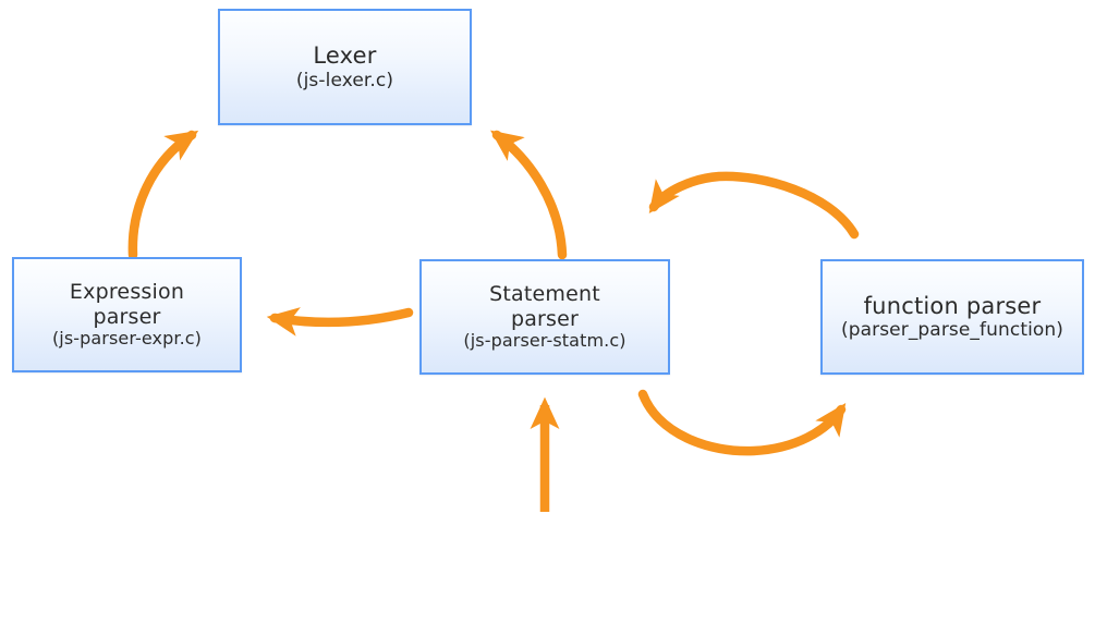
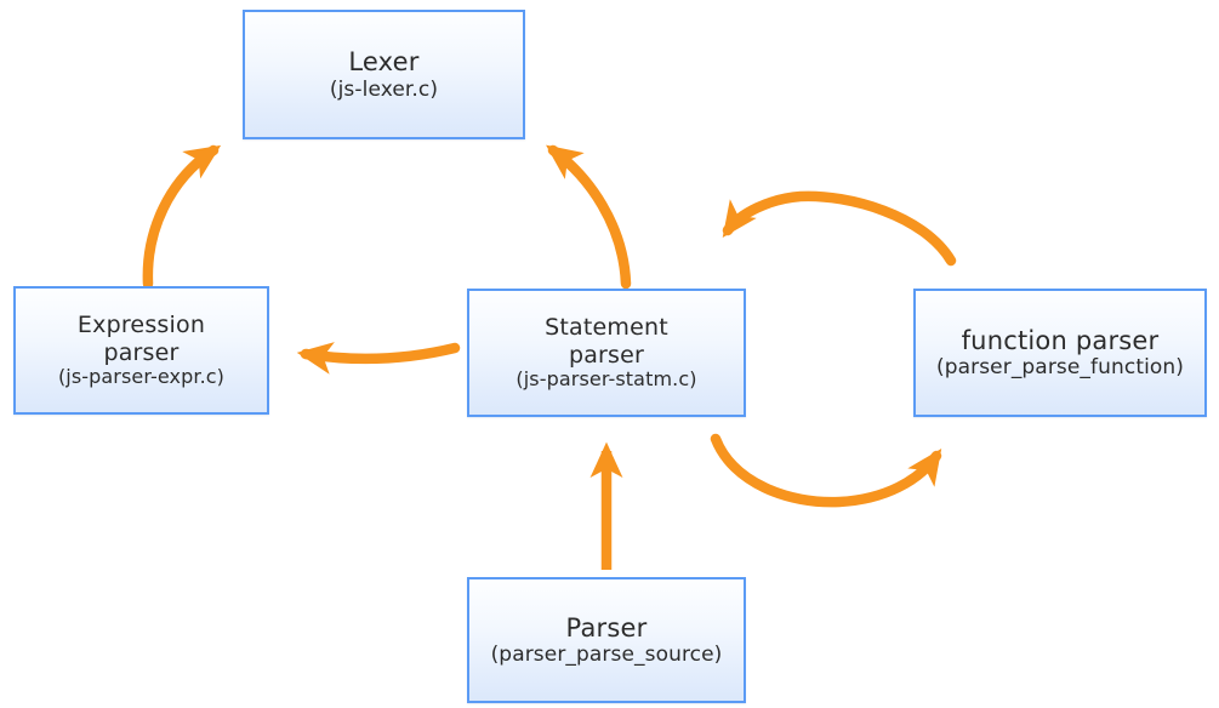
  Lexer
  (js-lexer.c)
  Expression
  parser
  (js-parser-expr.c)
  Statement
  parser
  (js-parser-statm.c)
  function parser
  (parser_parse_function)
+ Parser
+ (parser_parse_source)
